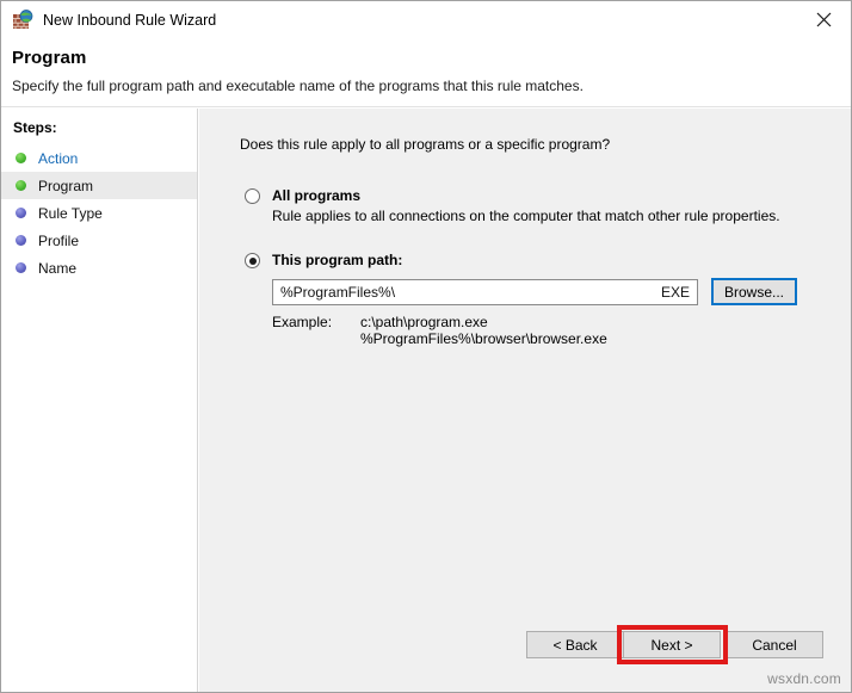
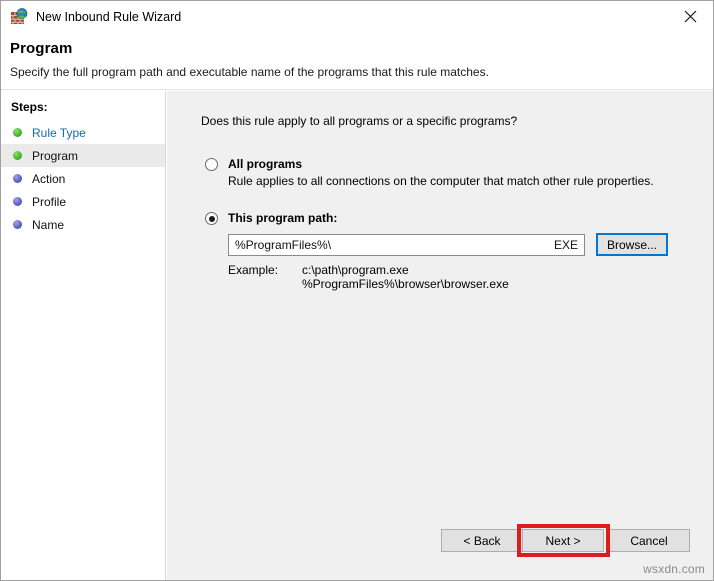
  New Inbound Rule Wizard
  Program
  Specify the full program path and executable name of the programs that this rule matches.
  Steps:
- Action
+ Rule Type
  Program
- Rule Type
+ Action
  Profile
  Name
- Does this rule apply to all programs or a specific program?
+ Does this rule apply to all programs or a specific programs?
  All programs
  Rule applies to all connections on the computer that match other rule properties.
  This program path:
  %ProgramFiles%\
  EXE
  Browse...
  Example:
  c:\path\program.exe
  %ProgramFiles%\browser\browser.exe
  < Back
  Next >
  Cancel
  wsxdn.com
